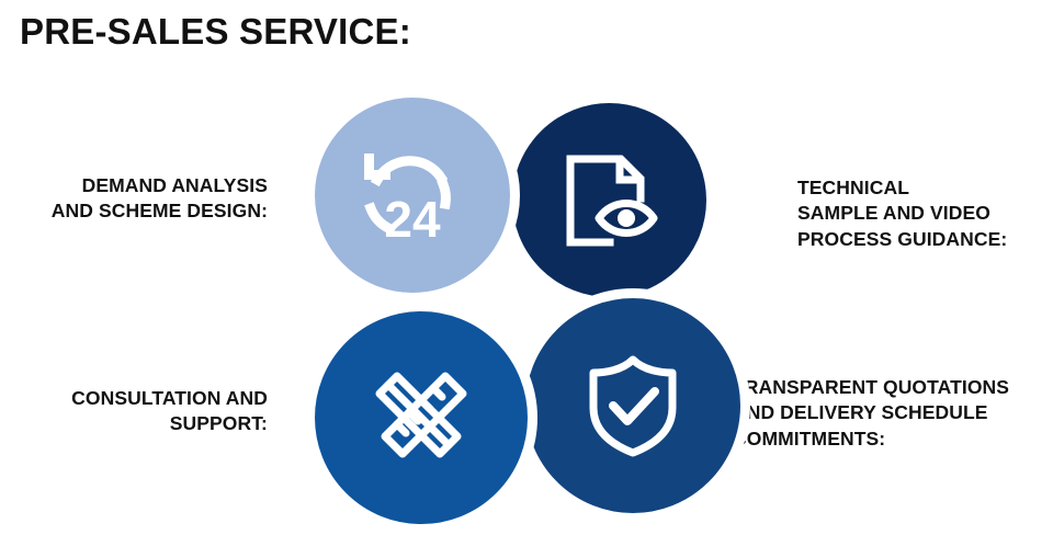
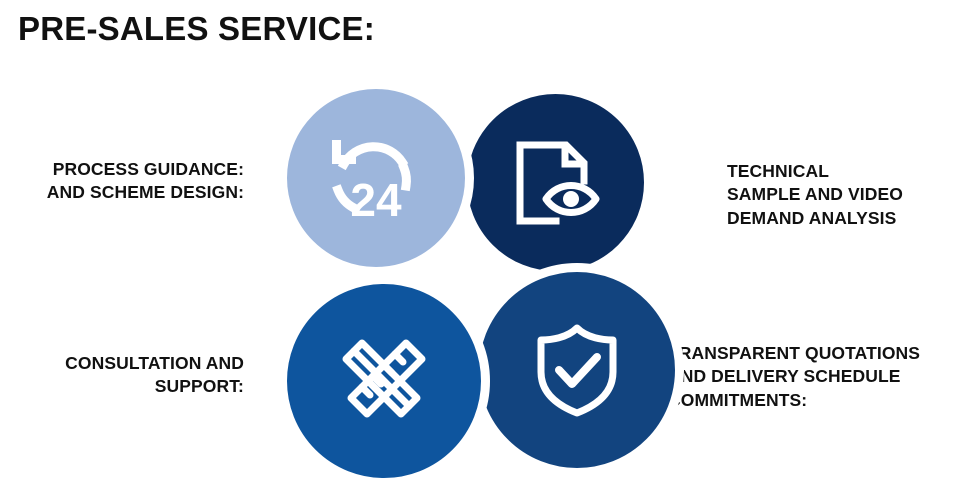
  PRE-SALES SERVICE:
  24
- DEMAND ANALYSIS
+ PROCESS GUIDANCE:
  AND SCHEME DESIGN:
  TECHNICAL
  SAMPLE AND VIDEO
- PROCESS GUIDANCE:
+ DEMAND ANALYSIS
  CONSULTATION AND
  SUPPORT:
  RANSPARENT QUOTATIONS
  ND DELIVERY SCHEDULE
  OMMITMENTS:
